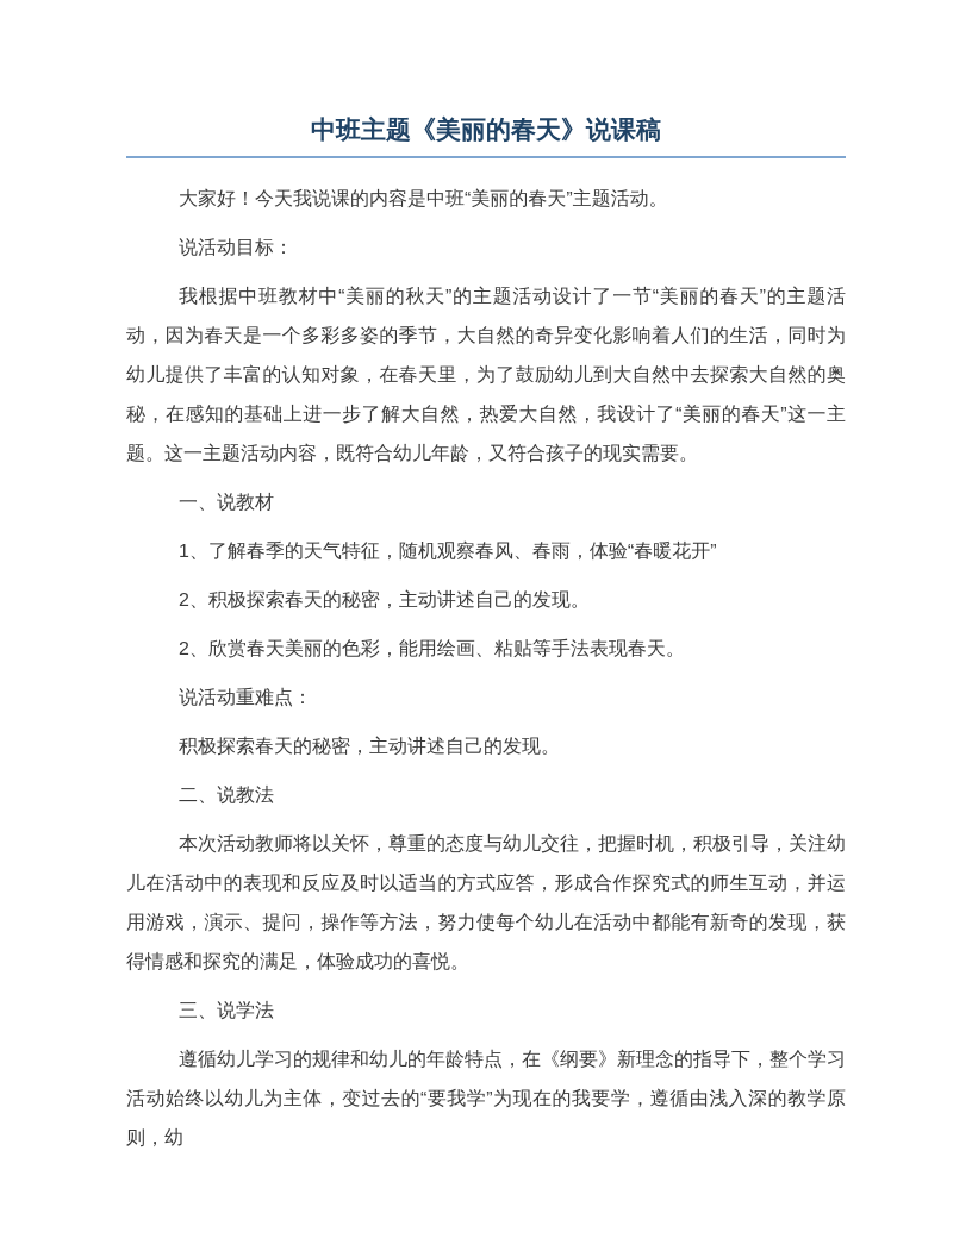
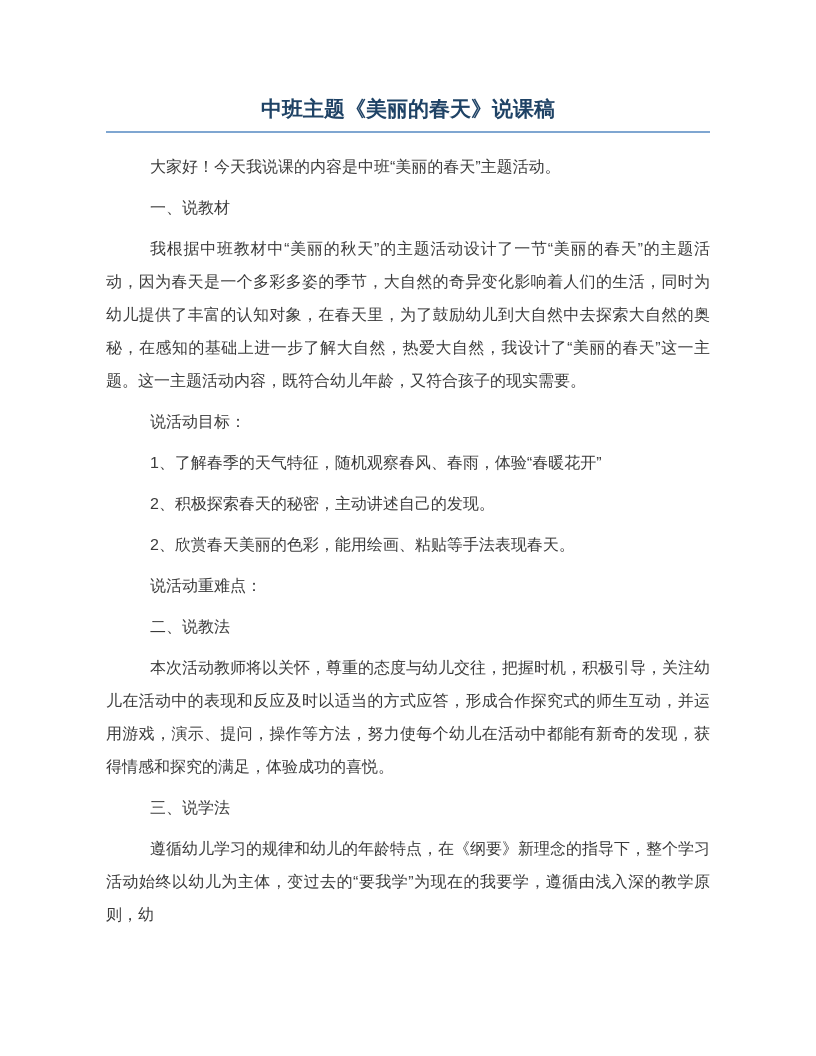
  中班主题《美丽的春天》说课稿
  大家好！今天我说课的内容是中班“美丽的春天”主题活动。
- 说活动目标：
+ 一、说教材
  我根据中班教材中“美丽的秋天”的主题活动设计了一节“美丽的春天”的主题活动，因为春天是一个多彩多姿的季节，大自然的奇异变化影响着人们的生活，同时为幼儿提供了丰富的认知对象，在春天里，为了鼓励幼儿到大自然中去探索大自然的奥秘，在感知的基础上进一步了解大自然，热爱大自然，我设计了“美丽的春天”这一主题。这一主题活动内容，既符合幼儿年龄，又符合孩子的现实需要。
- 一、说教材
+ 说活动目标：
  1、了解春季的天气特征，随机观察春风、春雨，体验“春暖花开”
  2、积极探索春天的秘密，主动讲述自己的发现。
  2、欣赏春天美丽的色彩，能用绘画、粘贴等手法表现春天。
  说活动重难点：
- 积极探索春天的秘密，主动讲述自己的发现。
  二、说教法
  本次活动教师将以关怀，尊重的态度与幼儿交往，把握时机，积极引导，关注幼儿在活动中的表现和反应及时以适当的方式应答，形成合作探究式的师生互动，并运用游戏，演示、提问，操作等方法，努力使每个幼儿在活动中都能有新奇的发现，获得情感和探究的满足，体验成功的喜悦。
  三、说学法
  遵循幼儿学习的规律和幼儿的年龄特点，在《纲要》新理念的指导下，整个学习活动始终以幼儿为主体，变过去的“要我学”为现在的我要学，遵循由浅入深的教学原则，幼
